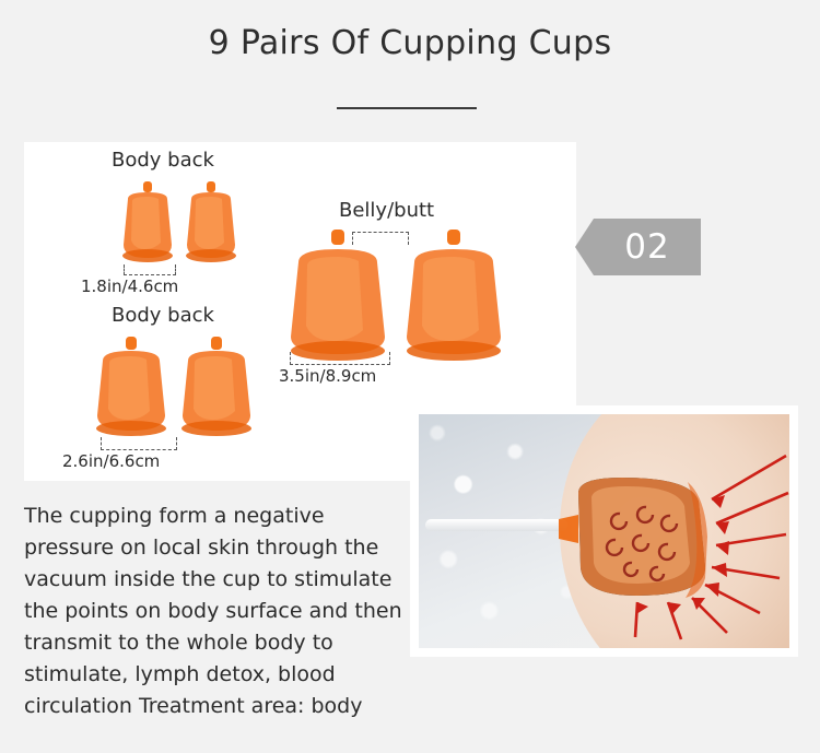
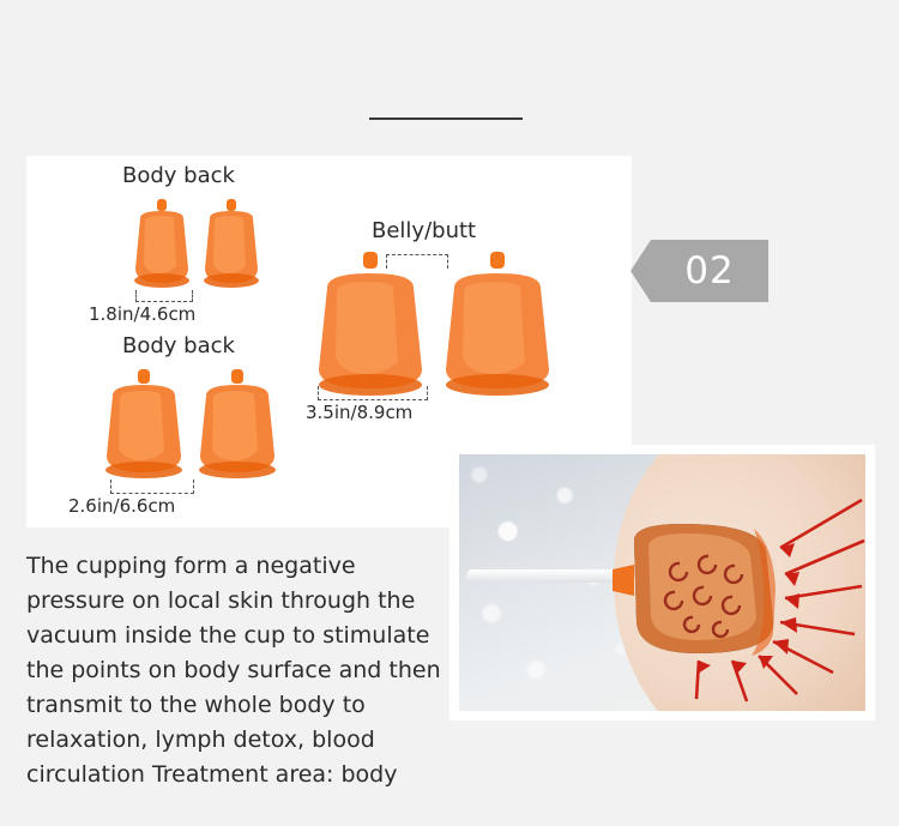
- 9 Pairs Of Cupping Cups
  Body back
  1.8in/4.6cm
  Body back
  2.6in/6.6cm
  Belly/butt
  3.5in/8.9cm
  02
- The cupping form a negative pressure on local skin through the vacuum inside the cup to stimulate the points on body surface and then transmit to the whole body to stimulate, lymph detox, blood circulation Treatment area: body
+ The cupping form a negative pressure on local skin through the vacuum inside the cup to stimulate the points on body surface and then transmit to the whole body to relaxation, lymph detox, blood circulation Treatment area: body
